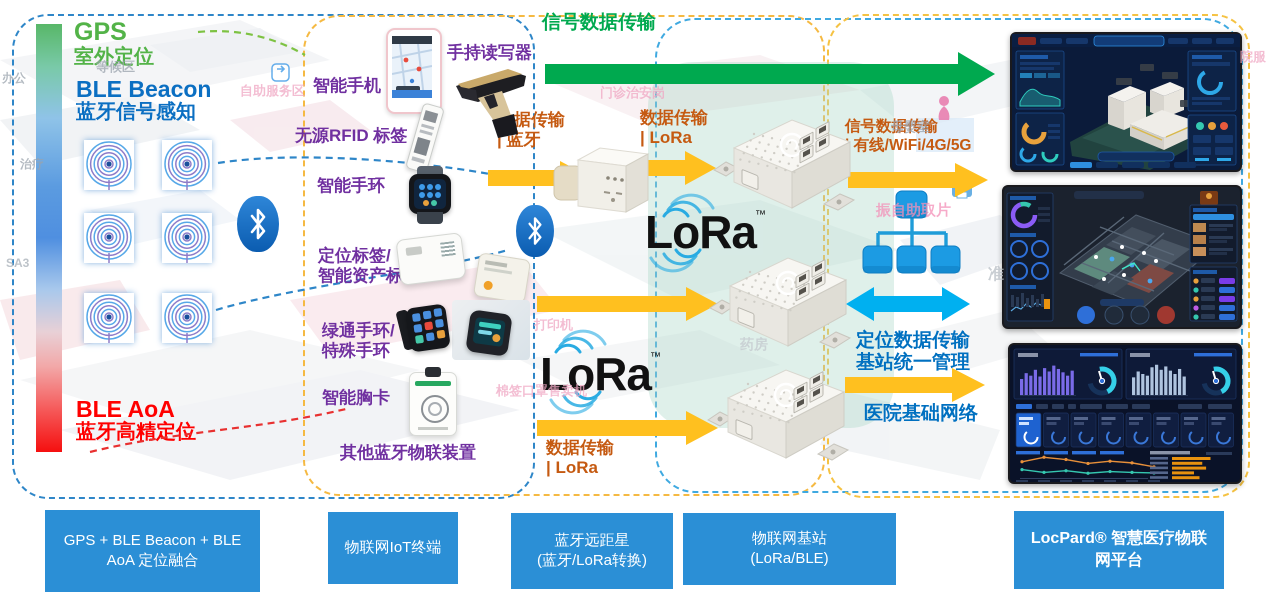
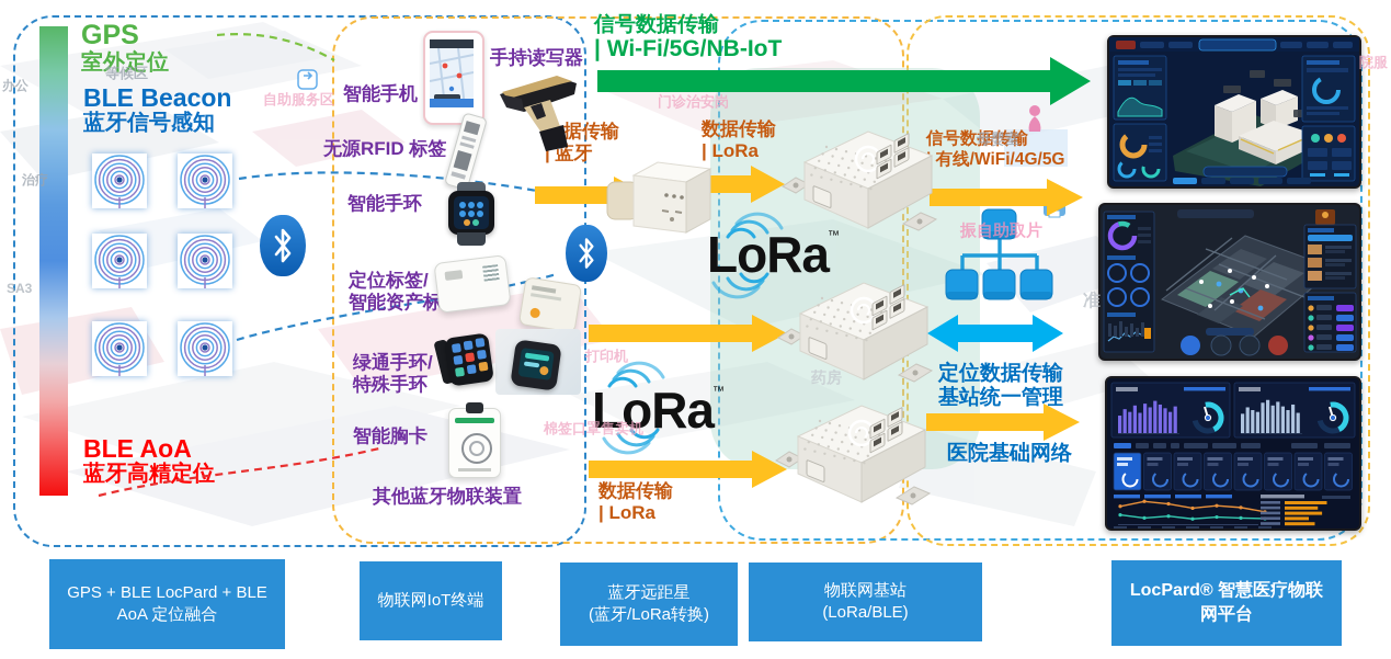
  GPS
  室外定位
  BLE Beacon
  蓝牙信号感知
  BLE AoA
  蓝牙高精定位
  LoRa
  ™
  LoRa
  ™
  信号数据传输
+ | Wi-Fi/5G/NB-IoT
  据传输
  | 蓝牙
  数据传输
  | LoRa
  信号数据传输
  有线/WiFi/4G/5G
  数据传输
  | LoRa
  定位数据传输
  基站统一管理
  医院基础网络
  智能手机
  手持读写器
  无源RFID 标签
  智能手环
  定位标签/
  智能资产标
  绿通手环/
  特殊手环
  智能胸卡
  其他蓝牙物联装置
  等候区
  自助服务区
  办公
  治疗
  SA3
  门诊治安岗
  母婴室
  振自助取片
  打印机
  药房
  棉签口罩售卖机
  准
  院服
- GPS + BLE Beacon + BLE
+ GPS + BLE LocPard + BLE
  AoA 定位融合
  物联网IoT终端
  蓝牙远距星
  (蓝牙/LoRa转换)
  物联网基站
  (LoRa/BLE)
  LocPard® 智慧医疗物联
  网平台
